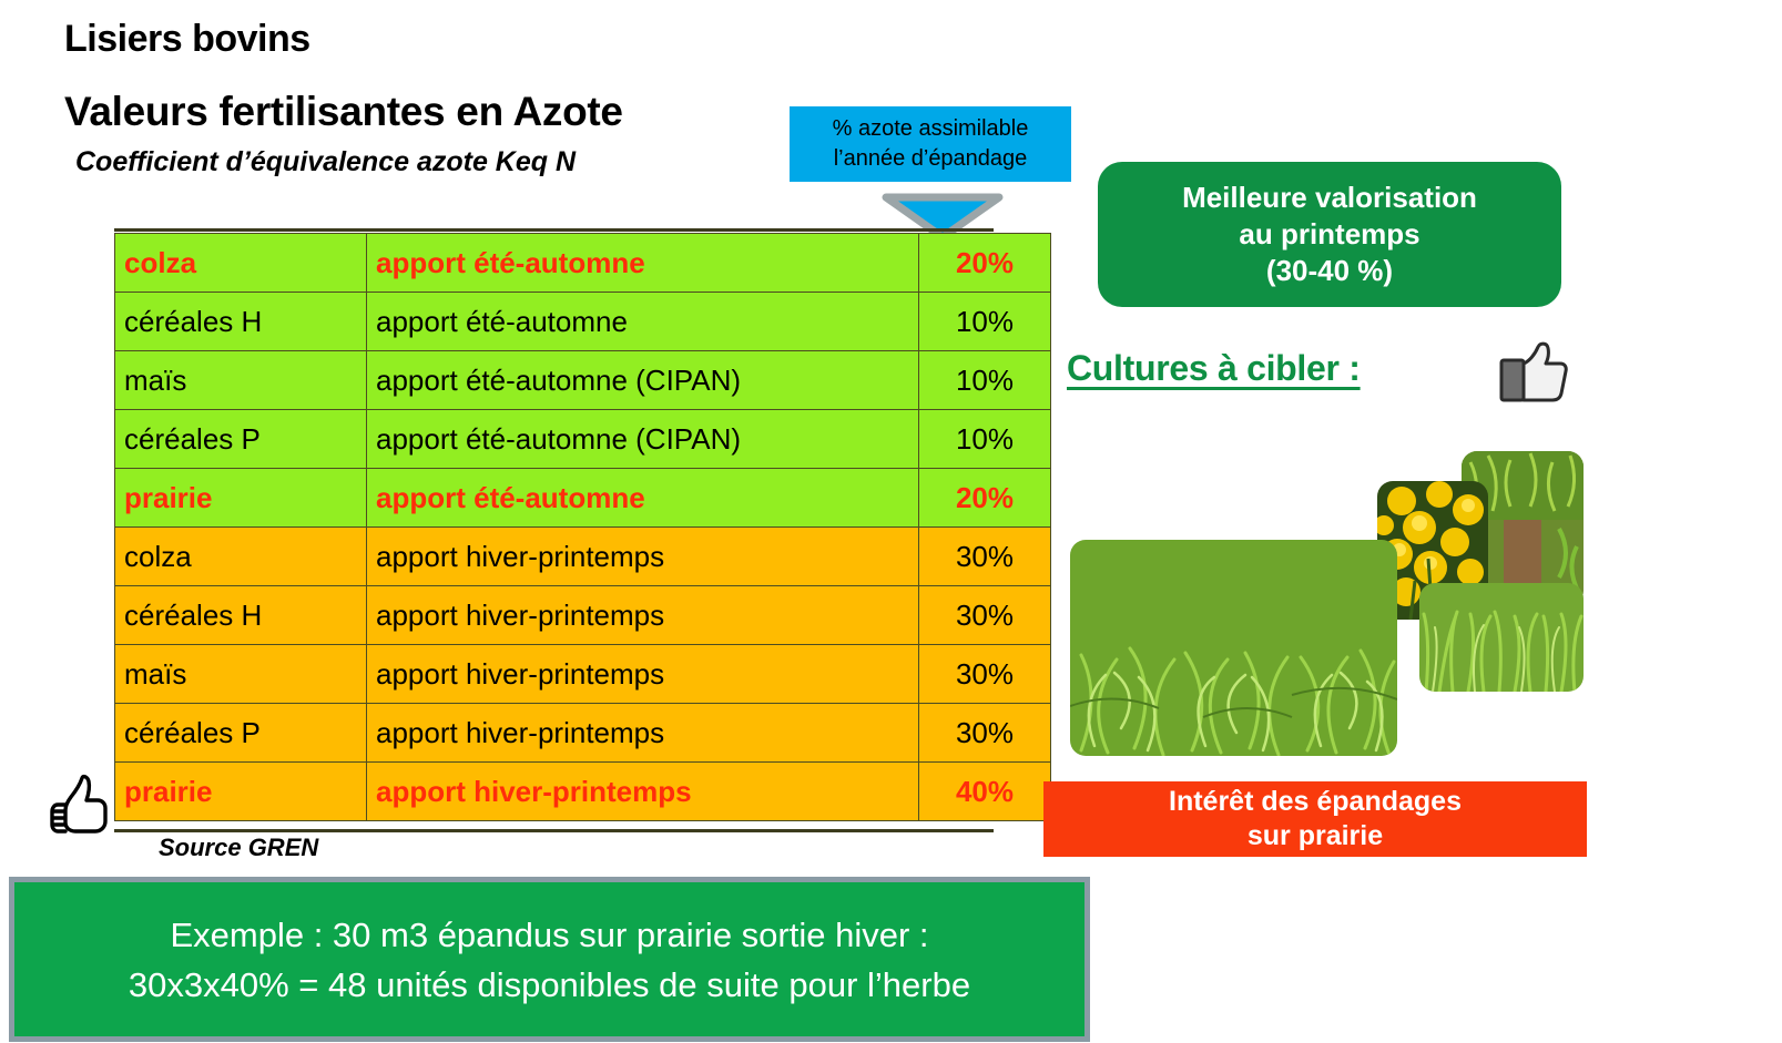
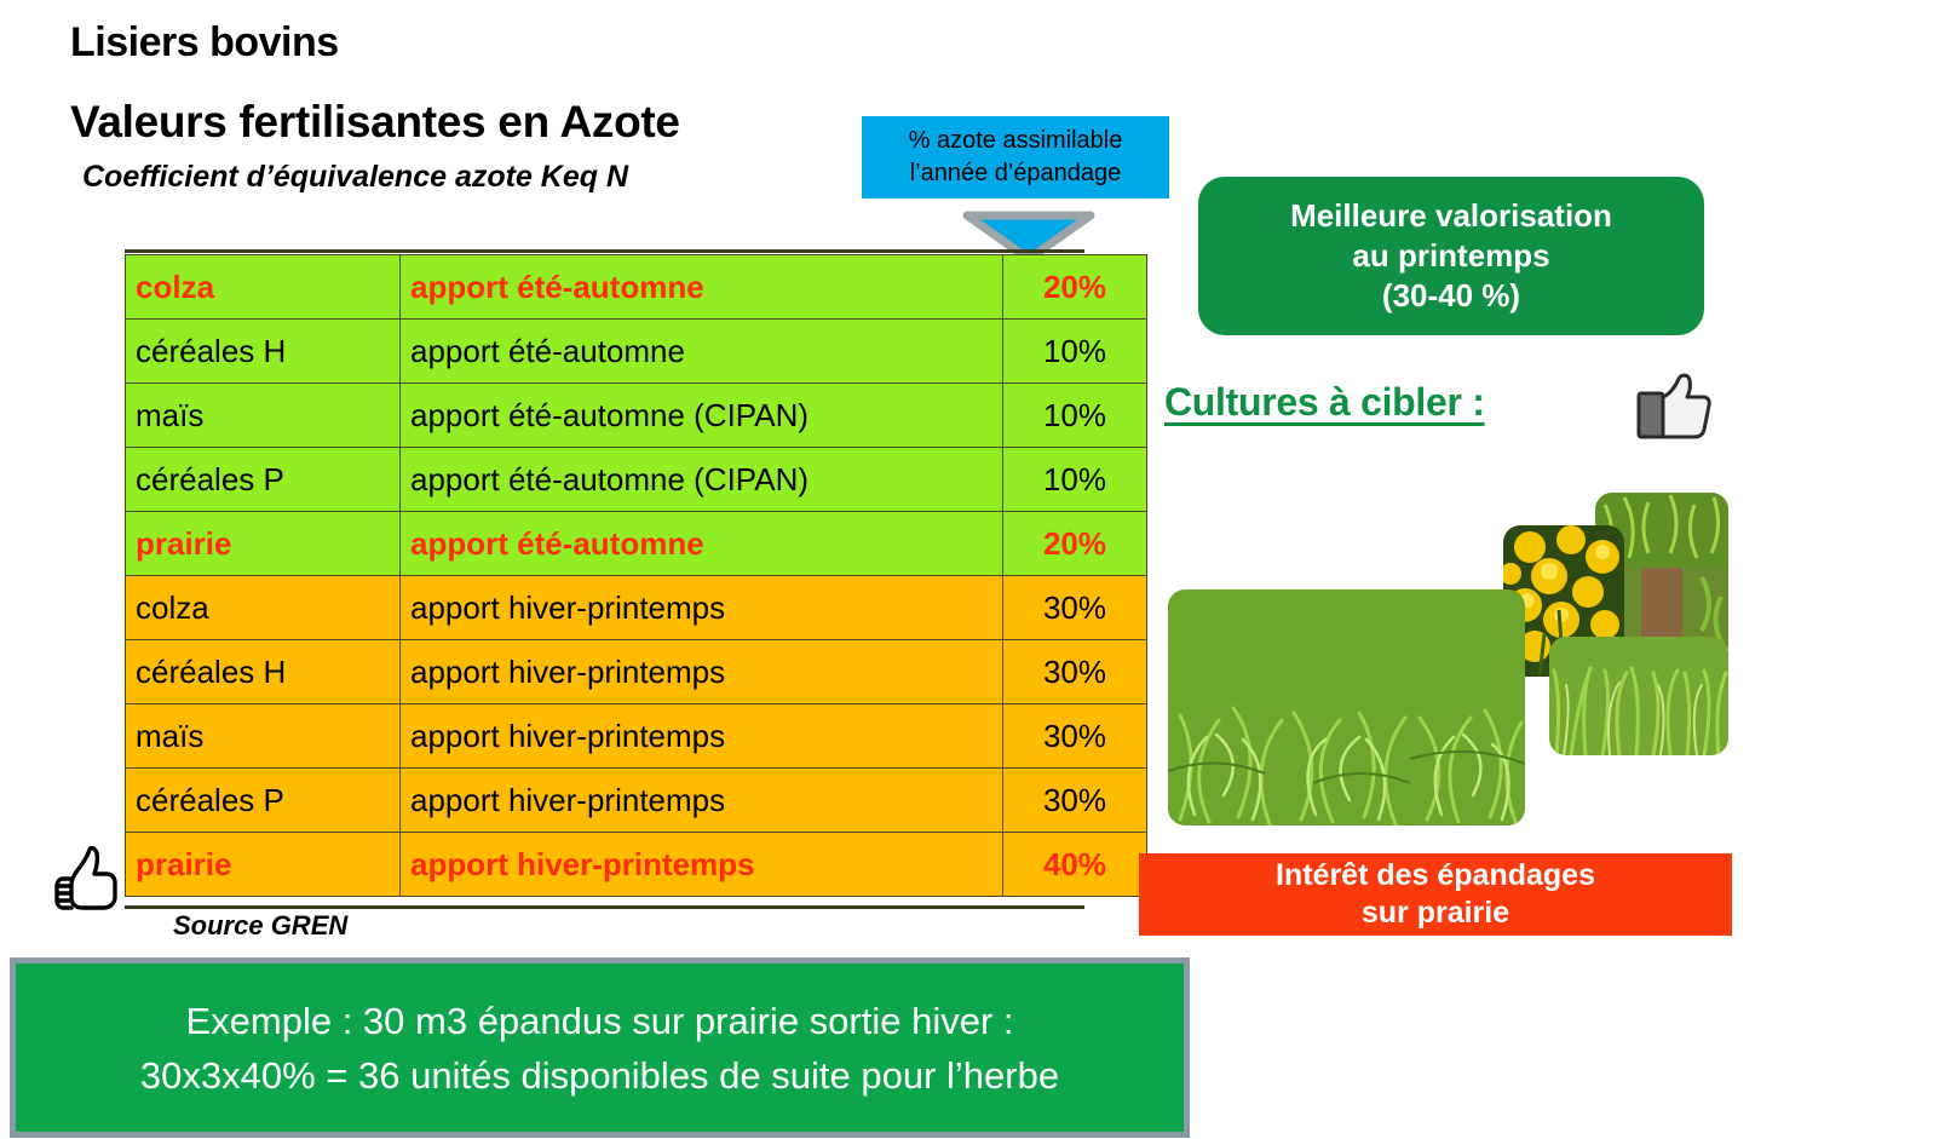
  Lisiers bovins
  Valeurs fertilisantes en Azote
  Coefficient d’équivalence azote Keq N
  % azote assimilable
  l’année d’épandage
  colza	apport été-automne	20%
  céréales H	apport été-automne	10%
  maïs	apport été-automne (CIPAN)	10%
  céréales P	apport été-automne (CIPAN)	10%
  prairie	apport été-automne	20%
  colza	apport hiver-printemps	30%
  céréales H	apport hiver-printemps	30%
  maïs	apport hiver-printemps	30%
  céréales P	apport hiver-printemps	30%
  prairie	apport hiver-printemps	40%
  Source GREN
  Meilleure valorisation
  au printemps
  (30-40 %)
  Cultures à cibler :
  Intérêt des épandages
  sur prairie
  Exemple : 30 m3 épandus sur prairie sortie hiver :
- 30x3x40% = 48 unités disponibles de suite pour l’herbe
+ 30x3x40% = 36 unités disponibles de suite pour l’herbe
